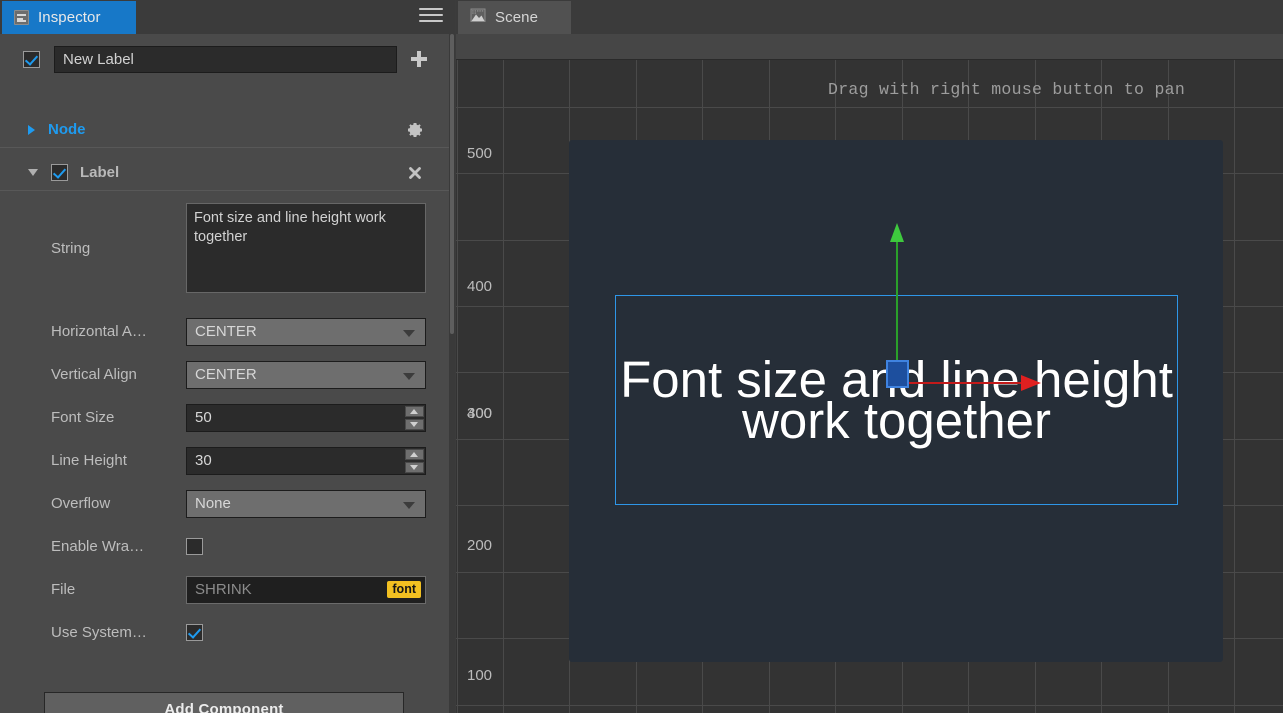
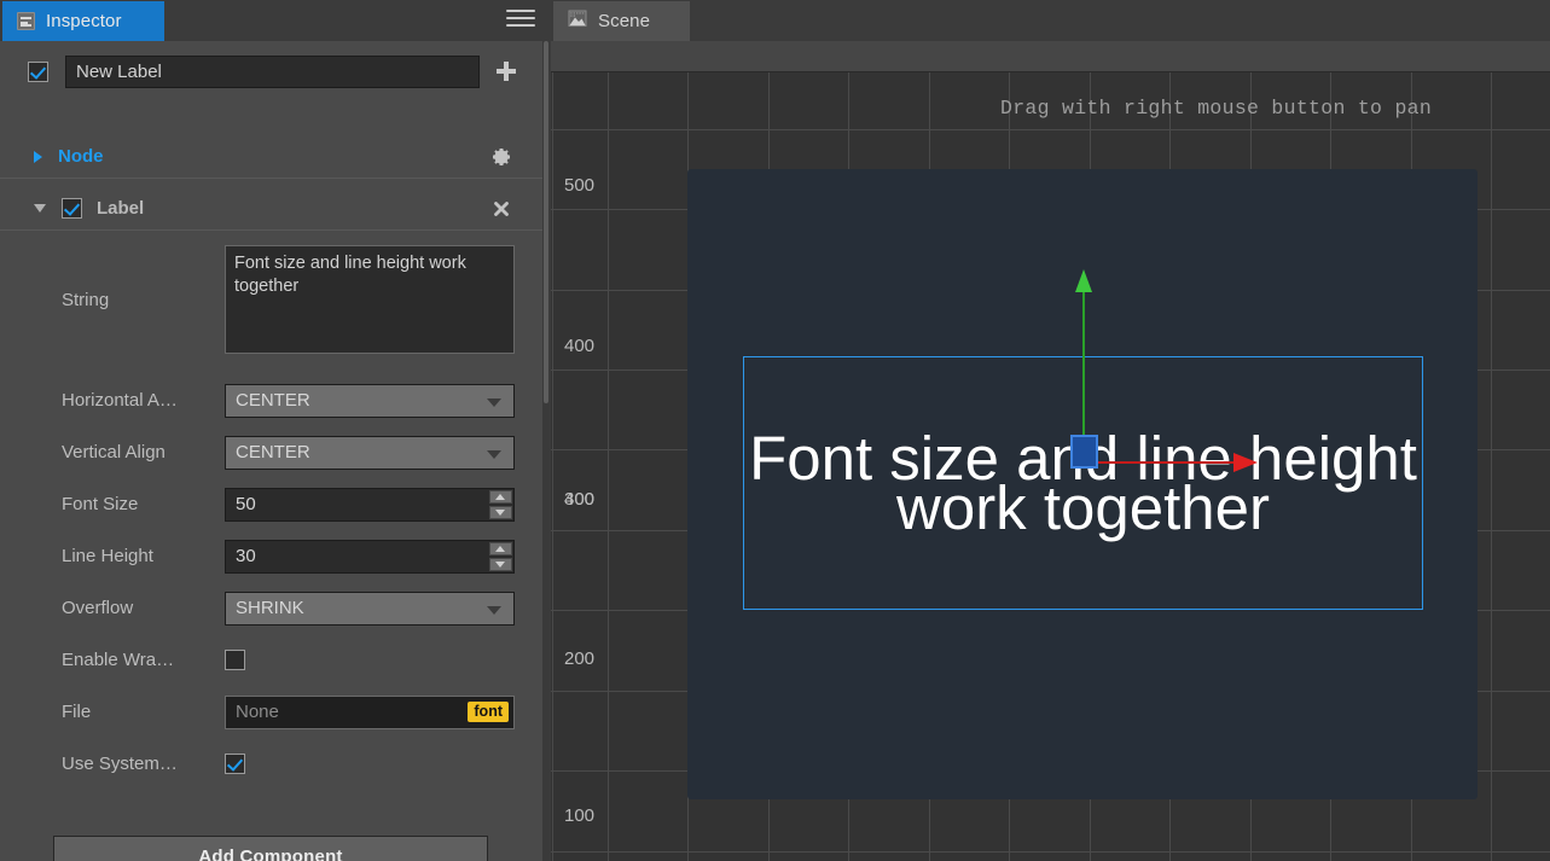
  Inspector
  New Label
  Node
  Label
  String
  Horizontal A…
  CENTER
  Vertical Align
  CENTER
  Font Size
  50
  Line Height
  30
  Overflow
- None
+ SHRINK
  Enable Wra…
  File
- SHRINK
+ None
  font
  Use System…
  Add Component
  Scene
  500
  400
  400
  300
  200
  100
  Drag with right mouse button to pan
  Font size and line height
  work together
